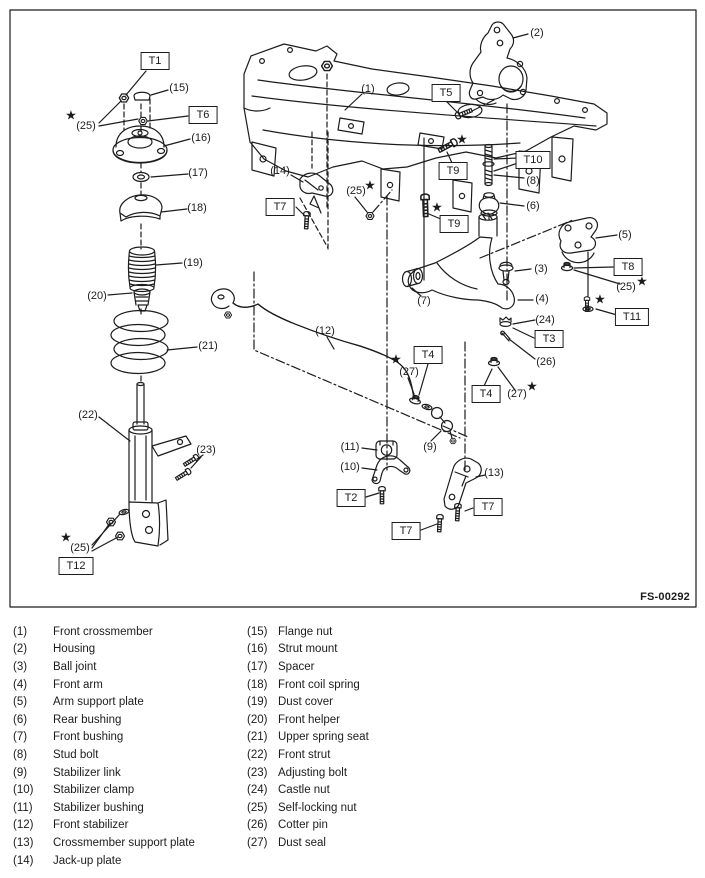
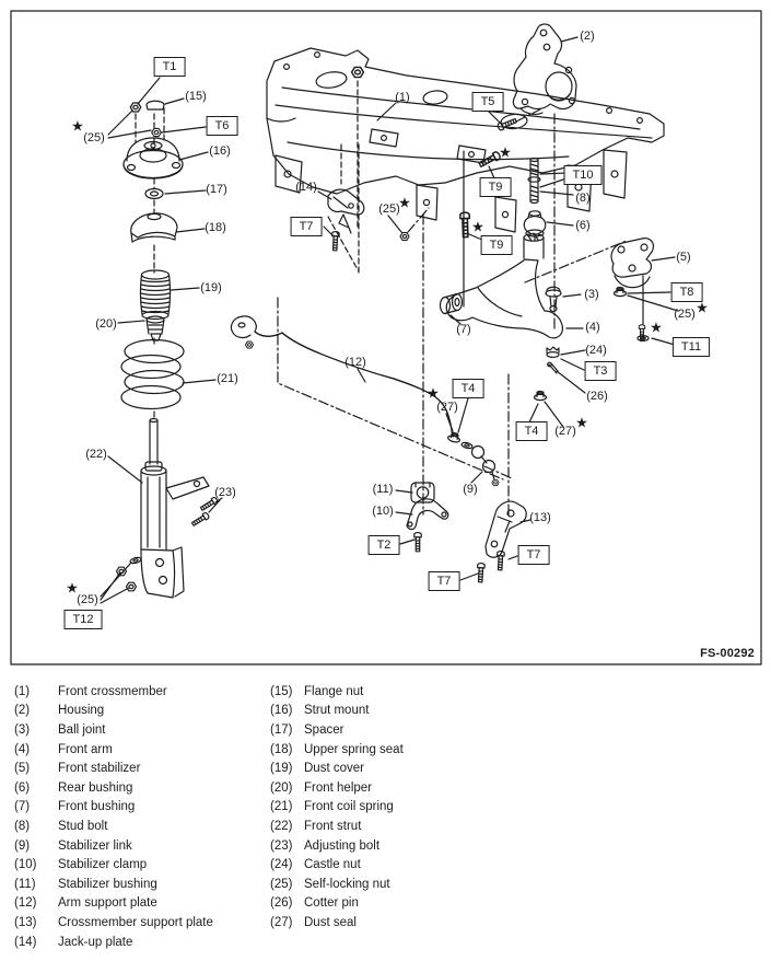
  T1
  T6
  T5
  T9
  ★
  T9
  ★
  T10
  T7
  T8
  T11
  ★
  T3
  T4
  T4
  T2
  T7
  T7
  T12
  (1)
  (2)
  (3)
  (4)
  (5)
  (6)
  (7)
  (8)
  (9)
  (10)
  (11)
  (12)
  (13)
  (14)
  (15)
  (16)
  (17)
  (18)
  (19)
  (20)
  (21)
  (22)
  (23)
  (24)
  (26)
  (25)
  ★
  (25)
  ★
  (25)
  ★
  (25)
  ★
  (27)
  ★
  (27)
  ★
  FS-00292
  (1)
  Front crossmember
  (2)
  Housing
  (3)
  Ball joint
  (4)
  Front arm
  (5)
- Arm support plate
+ Front stabilizer
  (6)
  Rear bushing
  (7)
  Front bushing
  (8)
  Stud bolt
  (9)
  Stabilizer link
  (10)
  Stabilizer clamp
  (11)
  Stabilizer bushing
  (12)
- Front stabilizer
+ Arm support plate
  (13)
  Crossmember support plate
  (14)
  Jack-up plate
  (15)
  Flange nut
  (16)
  Strut mount
  (17)
  Spacer
  (18)
- Front coil spring
+ Upper spring seat
  (19)
  Dust cover
  (20)
  Front helper
  (21)
- Upper spring seat
+ Front coil spring
  (22)
  Front strut
  (23)
  Adjusting bolt
  (24)
  Castle nut
  (25)
  Self-locking nut
  (26)
  Cotter pin
  (27)
  Dust seal
